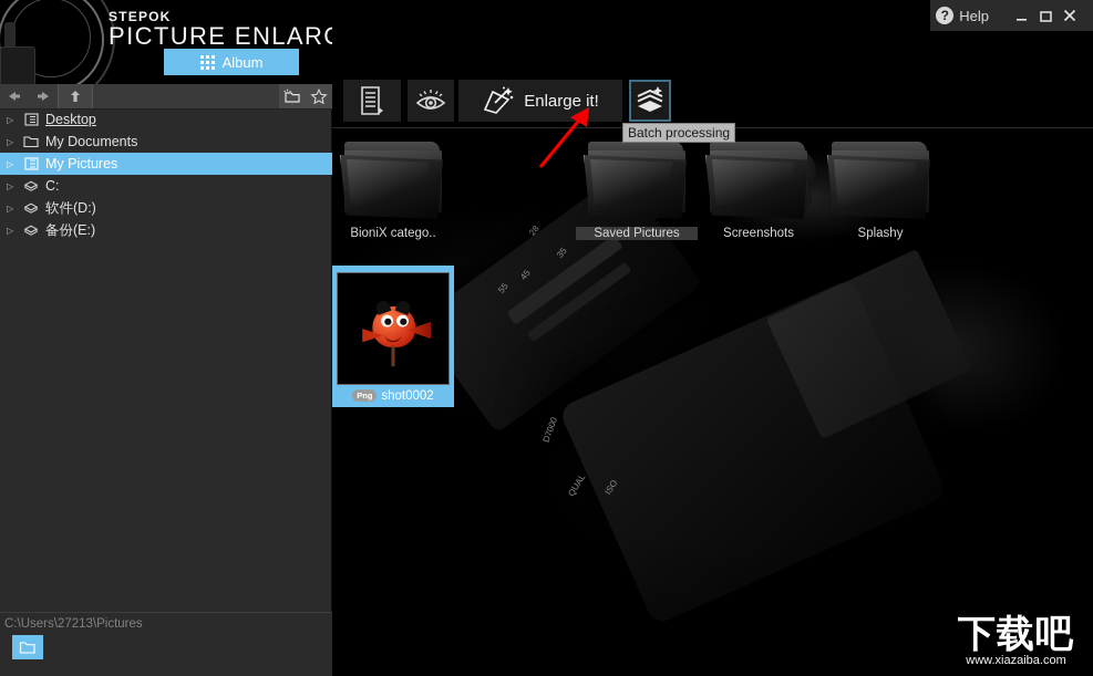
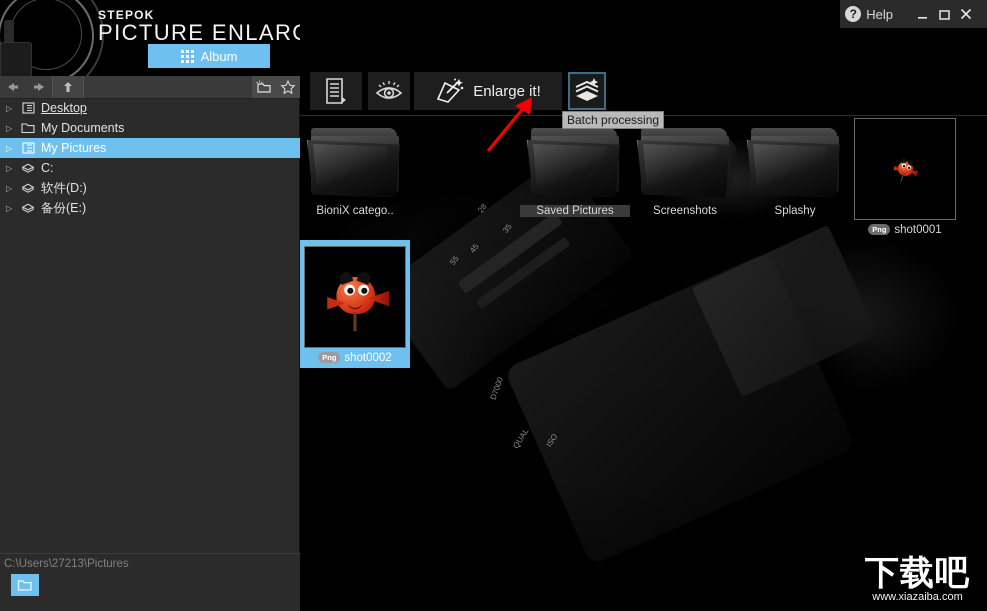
  ?
  Help
  STEPOK
  PICTURE ENLAR
  Album
  ▷
  Desktop
  ▷
  My Documents
  ▷
  My Pictures
  ▷
  C:
  ▷
  软件(D:)
  ▷
  备份(E:)
  C:\Users\27213\Pictures
  Enlarge it!
  BioniX catego..
  Saved Pictures
  Screenshots
  Splashy
+ Png shot0001
  Png shot0002
  下载吧
  www.xiazaiba.com
  Batch processing
